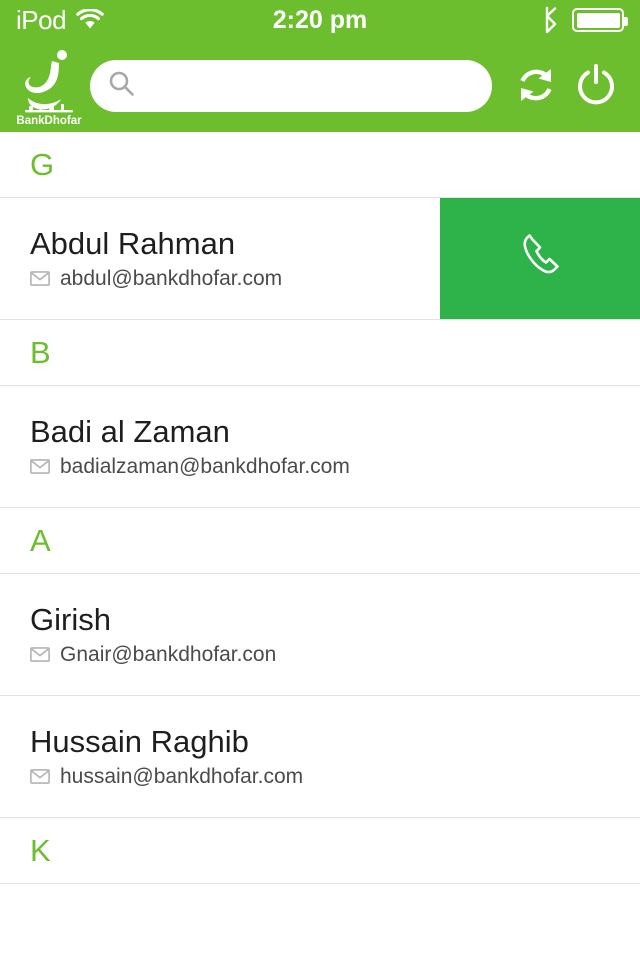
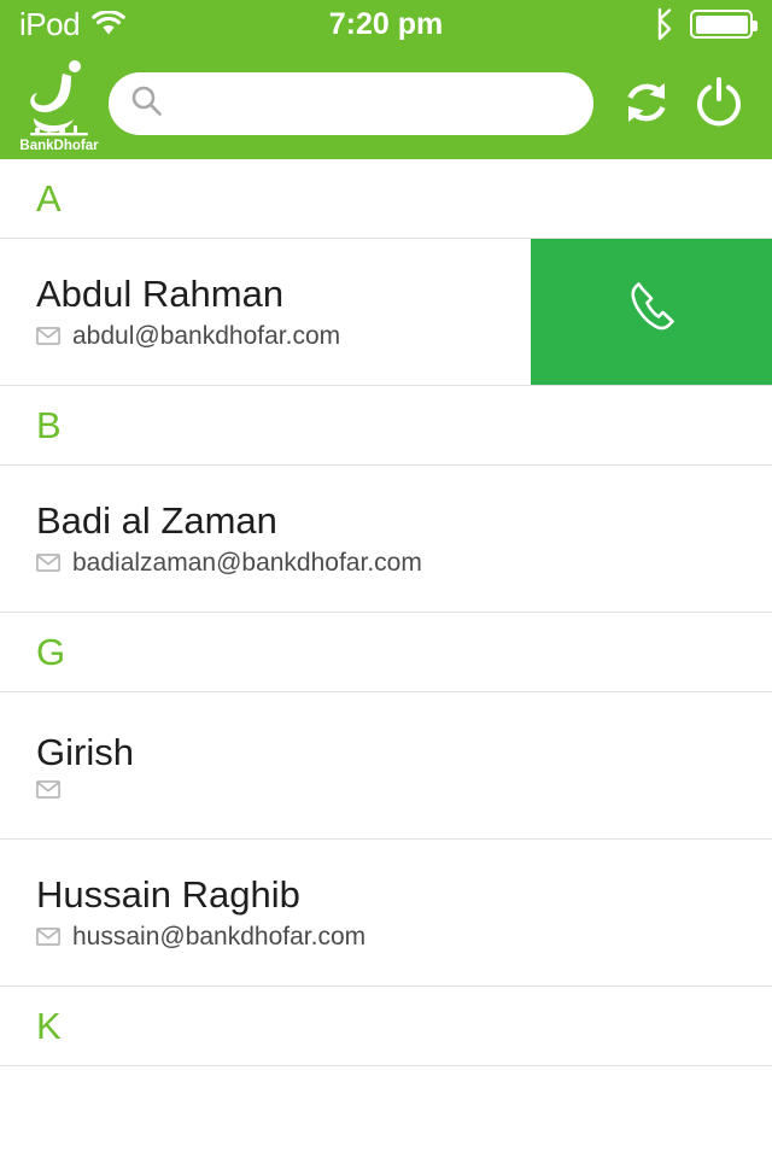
  iPod
- 2:20 pm
+ 7:20 pm
  BankDhofar
- G
+ A
  Abdul Rahman
  abdul@bankdhofar.com
  B
  Badi al Zaman
  badialzaman@bankdhofar.com
- A
+ G
  Girish
- Gnair@bankdhofar.con
  Hussain Raghib
  hussain@bankdhofar.com
  K
